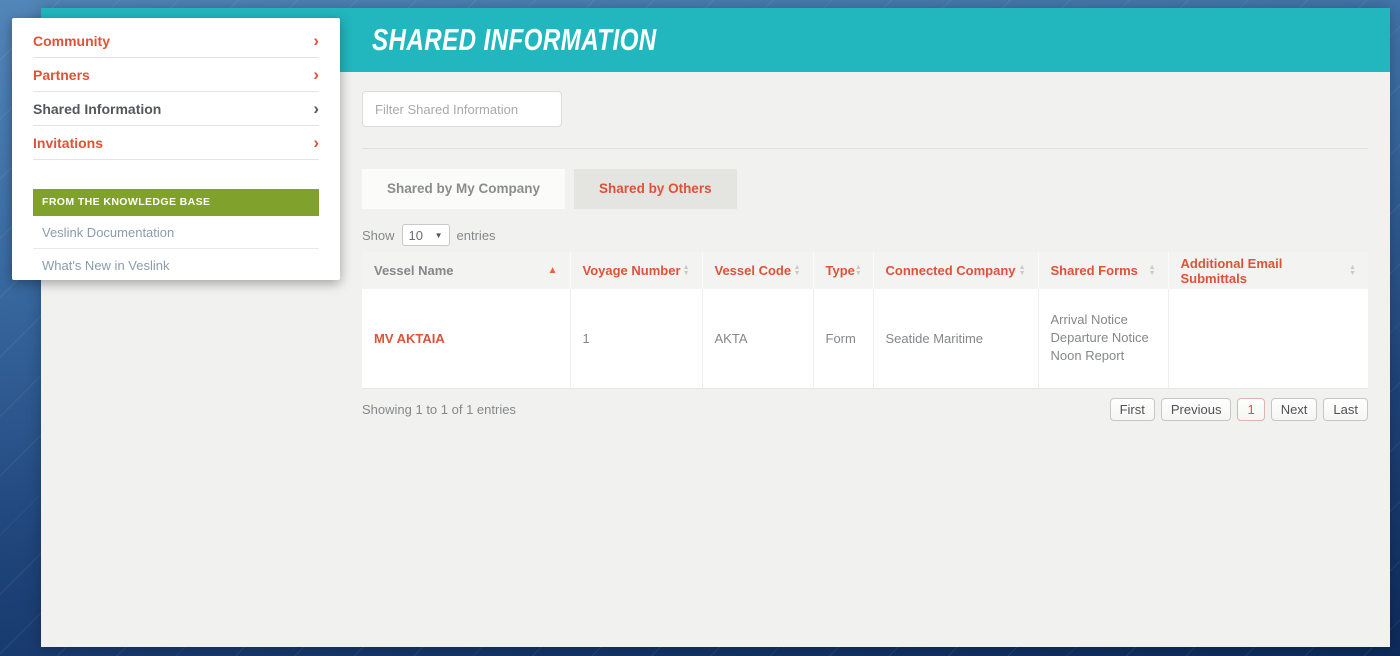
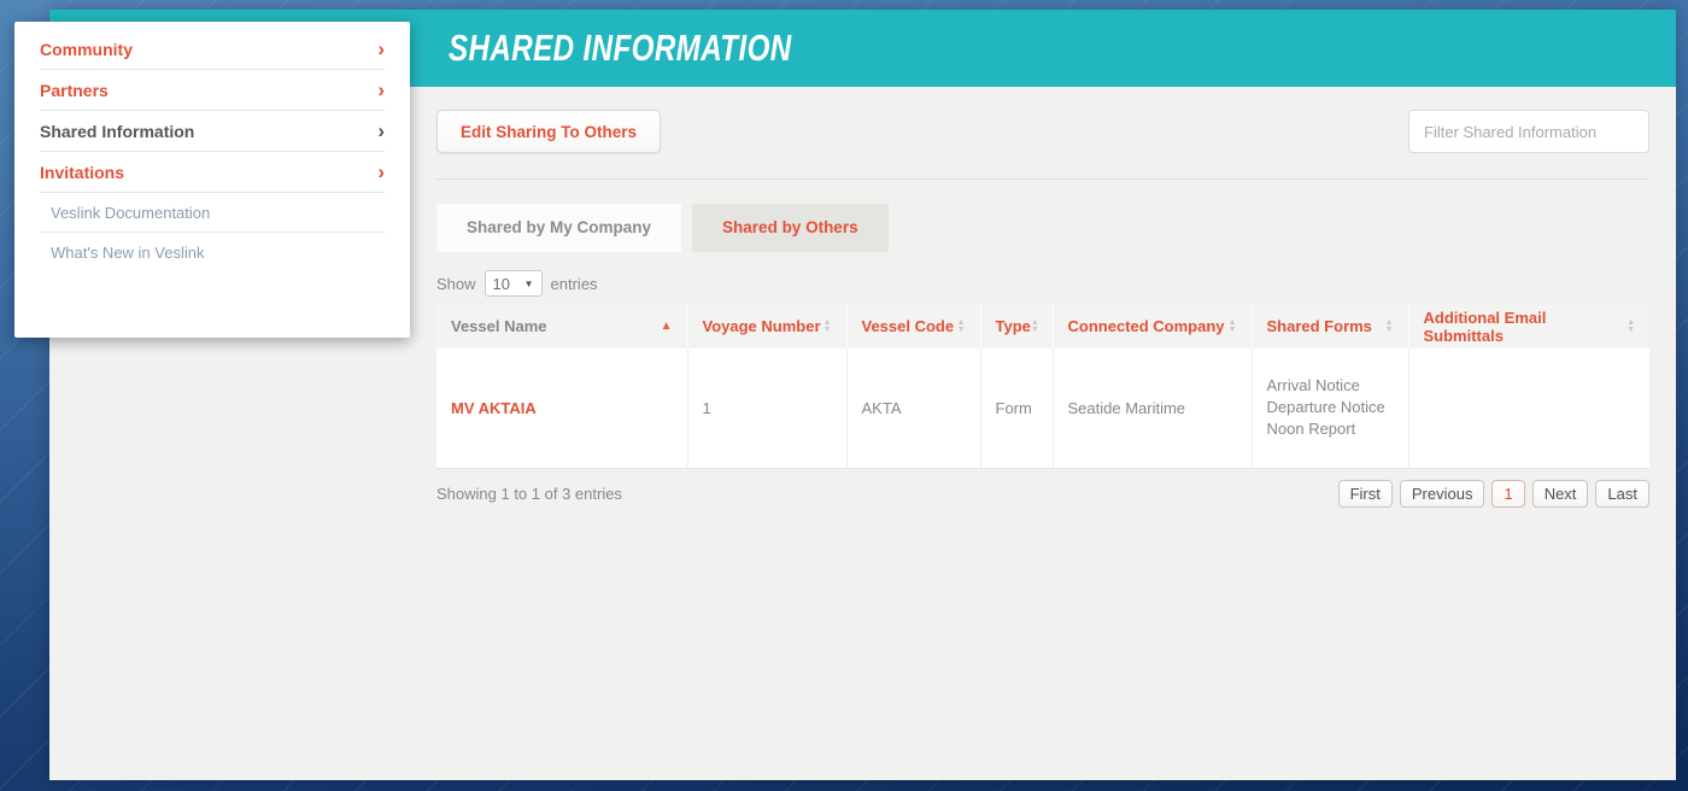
  SHARED INFORMATION
+ Edit Sharing To Others
  Filter Shared Information
  Shared by My Company
  Shared by Others
  Show
  10
  ▼
  entries
  Vessel Name ▲	Voyage Number	Vessel Code	Type	Connected Company	Shared Forms	Additional Email Submittals
  MV AKTAIA	1	AKTA	Form	Seatide Maritime	Arrival Notice Departure Notice Noon Report
- Showing 1 to 1 of 1 entries
+ Showing 1 to 1 of 3 entries
  First
  Previous
  1
  Next
  Last
  Community
  ›
  Partners
  ›
  Shared Information
  ›
  Invitations
  ›
- FROM THE KNOWLEDGE BASE
  Veslink Documentation
  What's New in Veslink
